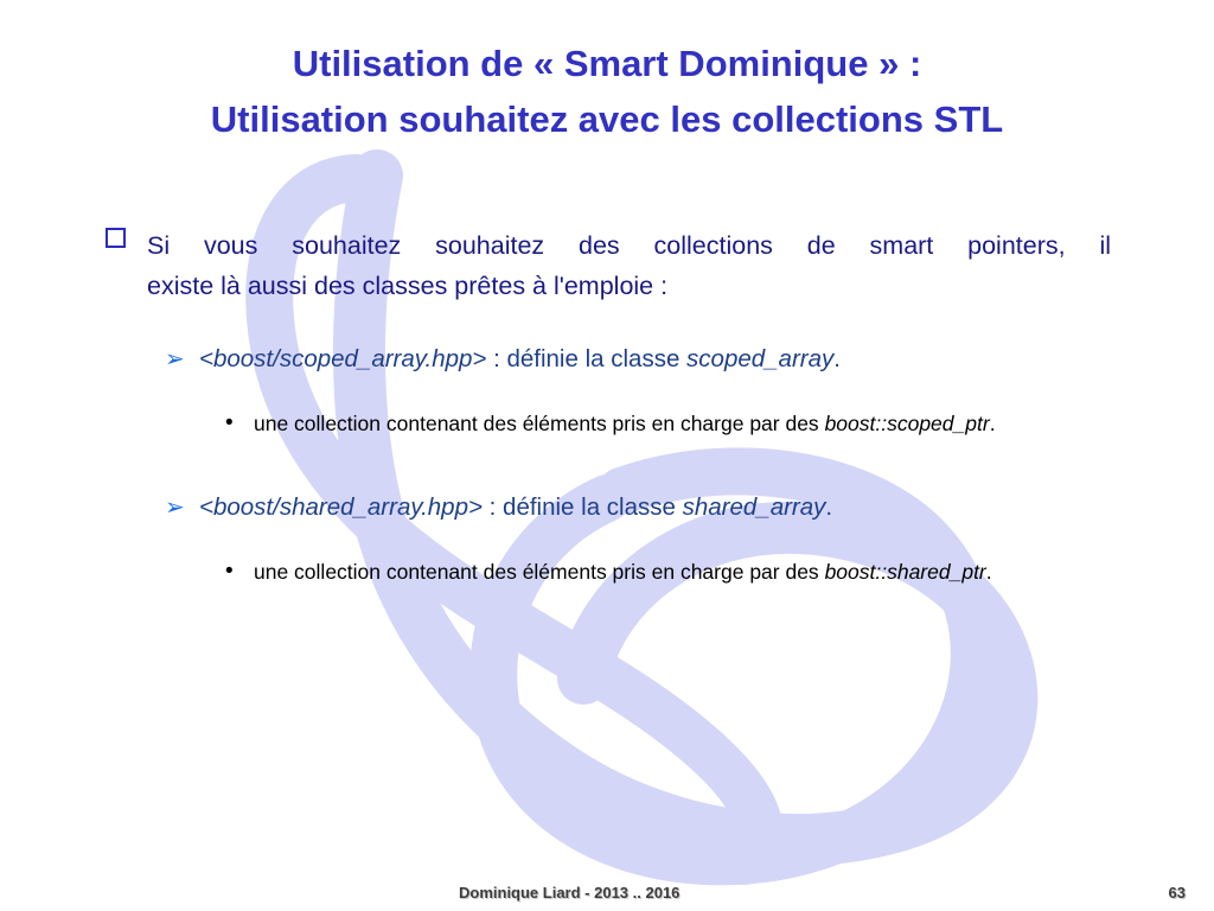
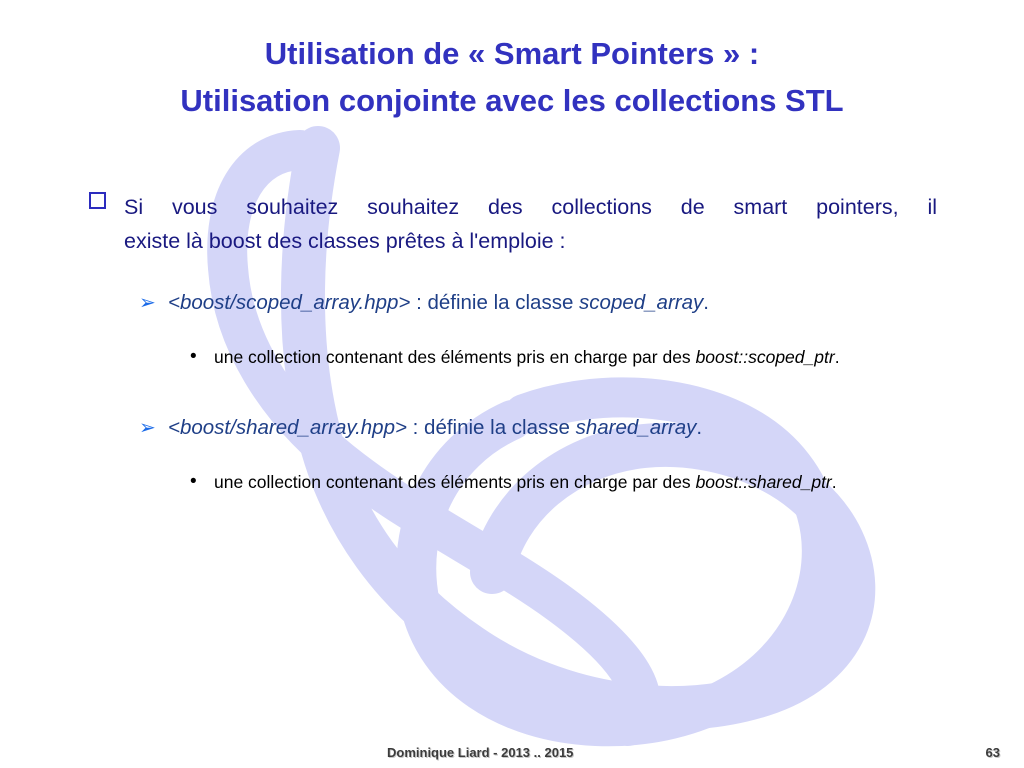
- Utilisation de « Smart Dominique » :
+ Utilisation de « Smart Pointers » :
- Utilisation souhaitez avec les collections STL
+ Utilisation conjointe avec les collections STL
  Si vous souhaitez souhaitez des collections de smart pointers, il
- existe là aussi des classes prêtes à l'emploie :
+ existe là boost des classes prêtes à l'emploie :
  ➢
  <boost/scoped_array.hpp> : définie la classe scoped_array.
  •
  une collection contenant des éléments pris en charge par des boost::scoped_ptr.
  ➢
  <boost/shared_array.hpp> : définie la classe shared_array.
  •
  une collection contenant des éléments pris en charge par des boost::shared_ptr.
- Dominique Liard - 2013 .. 2016
+ Dominique Liard - 2013 .. 2015
  63
